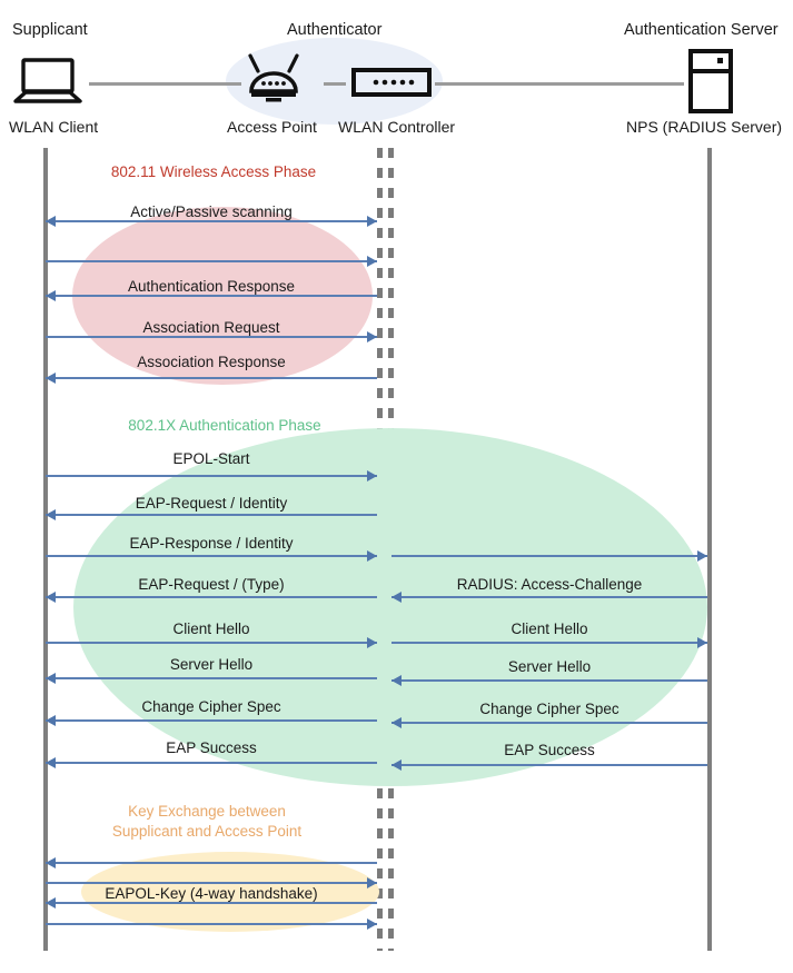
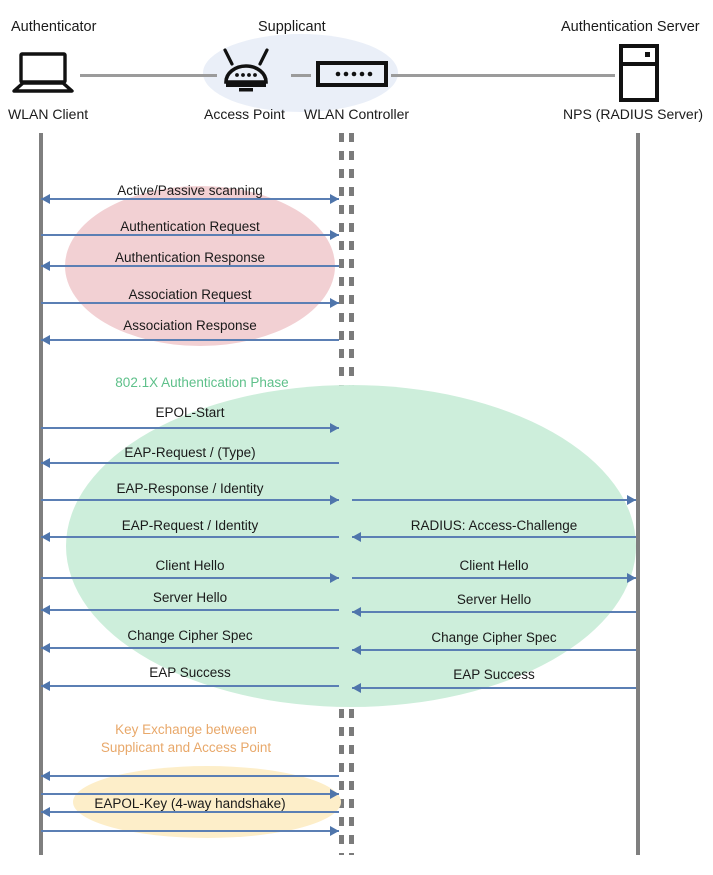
- Supplicant
+ Authenticator
  WLAN Client
- Authenticator
+ Supplicant
  Access Point
  WLAN Controller
  Authentication Server
  NPS (RADIUS Server)
- 802.11 Wireless Access Phase
  802.1X Authentication Phase
  Key Exchange between
  Supplicant and Access Point
  Active/Passive scanning
+ Authentication Request
  Authentication Response
  Association Request
  Association Response
  EPOL-Start
- EAP-Request / Identity
+ EAP-Request / (Type)
  EAP-Response / Identity
- EAP-Request / (Type)
+ EAP-Request / Identity
  Client Hello
  Server Hello
  Change Cipher Spec
  EAP Success
  EAPOL-Key (4-way handshake)
  RADIUS: Access-Challenge
  Client Hello
  Server Hello
  Change Cipher Spec
  EAP Success
